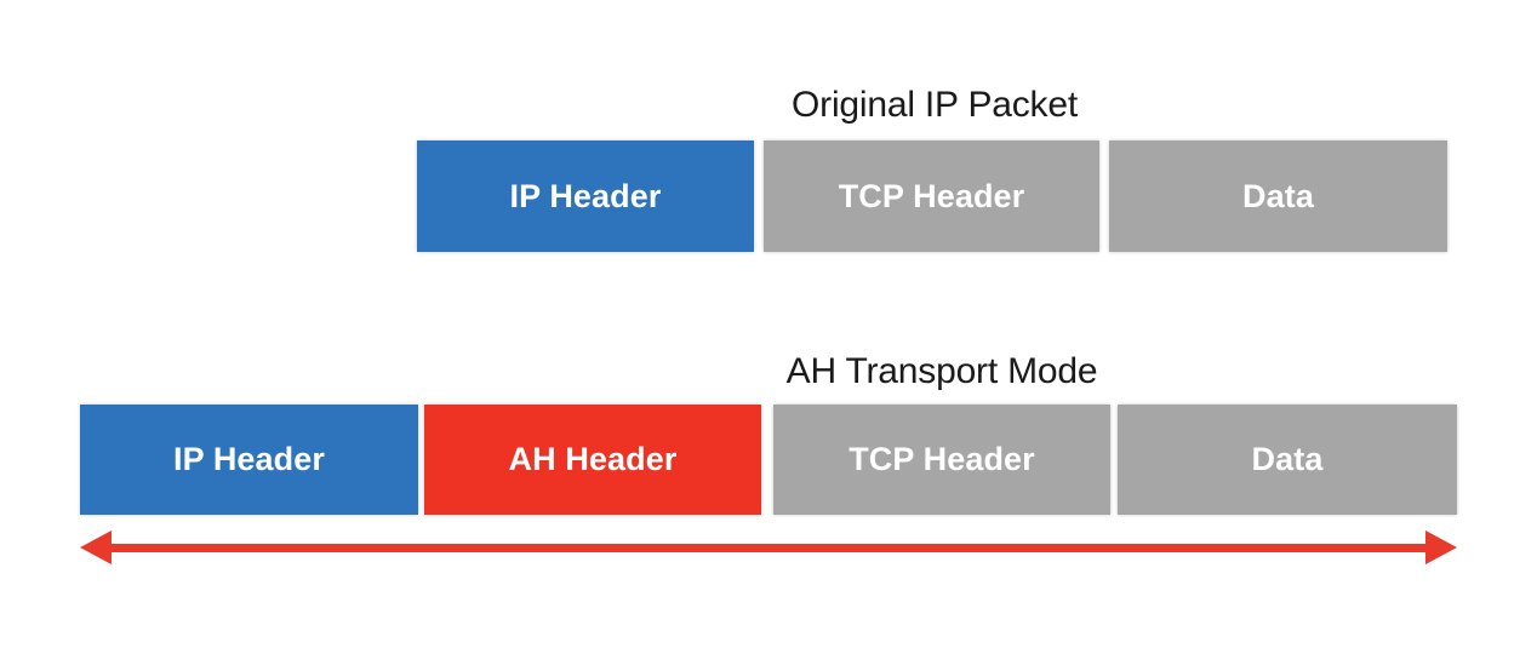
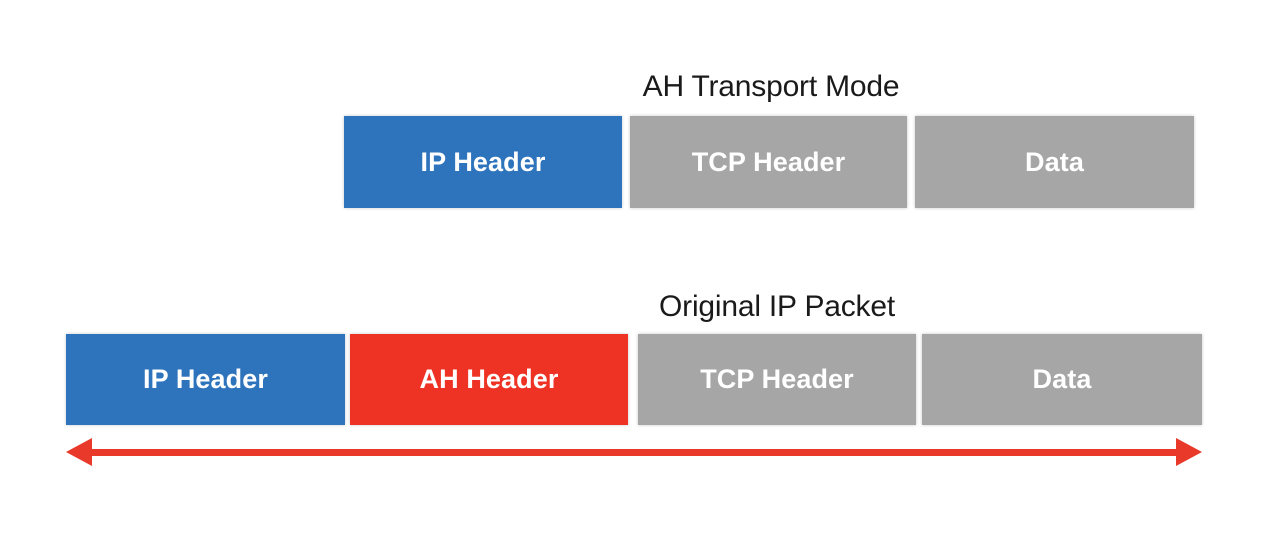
- Original IP Packet
+ AH Transport Mode
  IP Header
  TCP Header
  Data
- AH Transport Mode
+ Original IP Packet
  IP Header
  AH Header
  TCP Header
  Data
